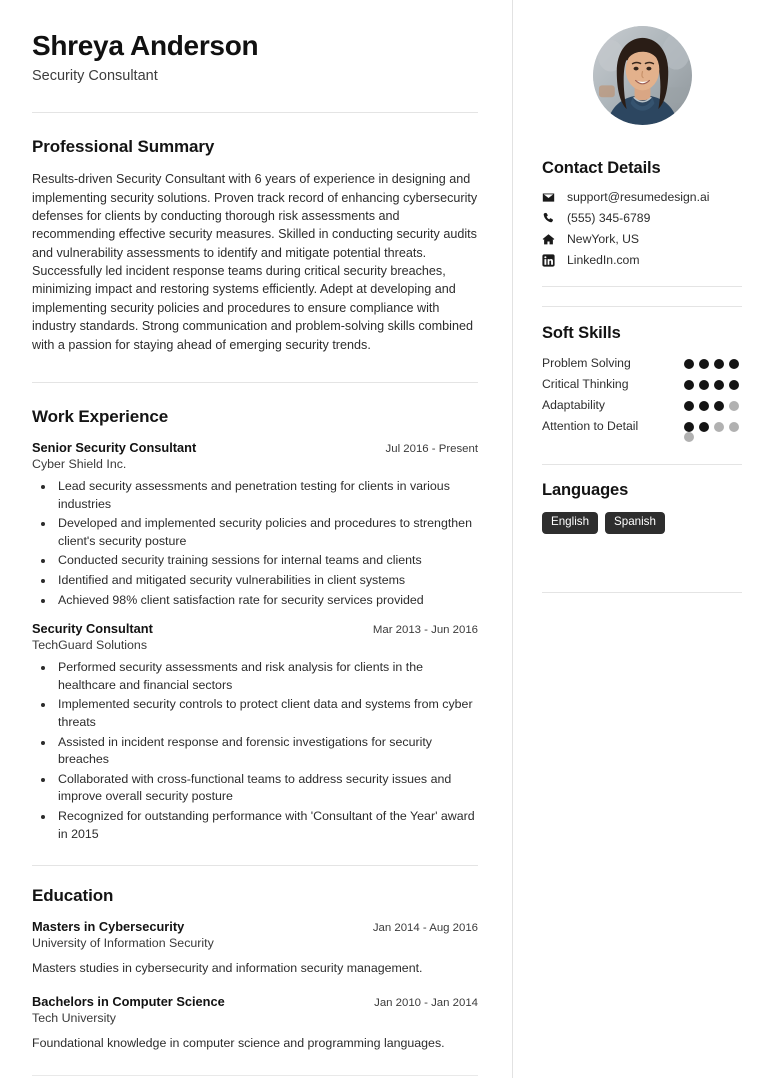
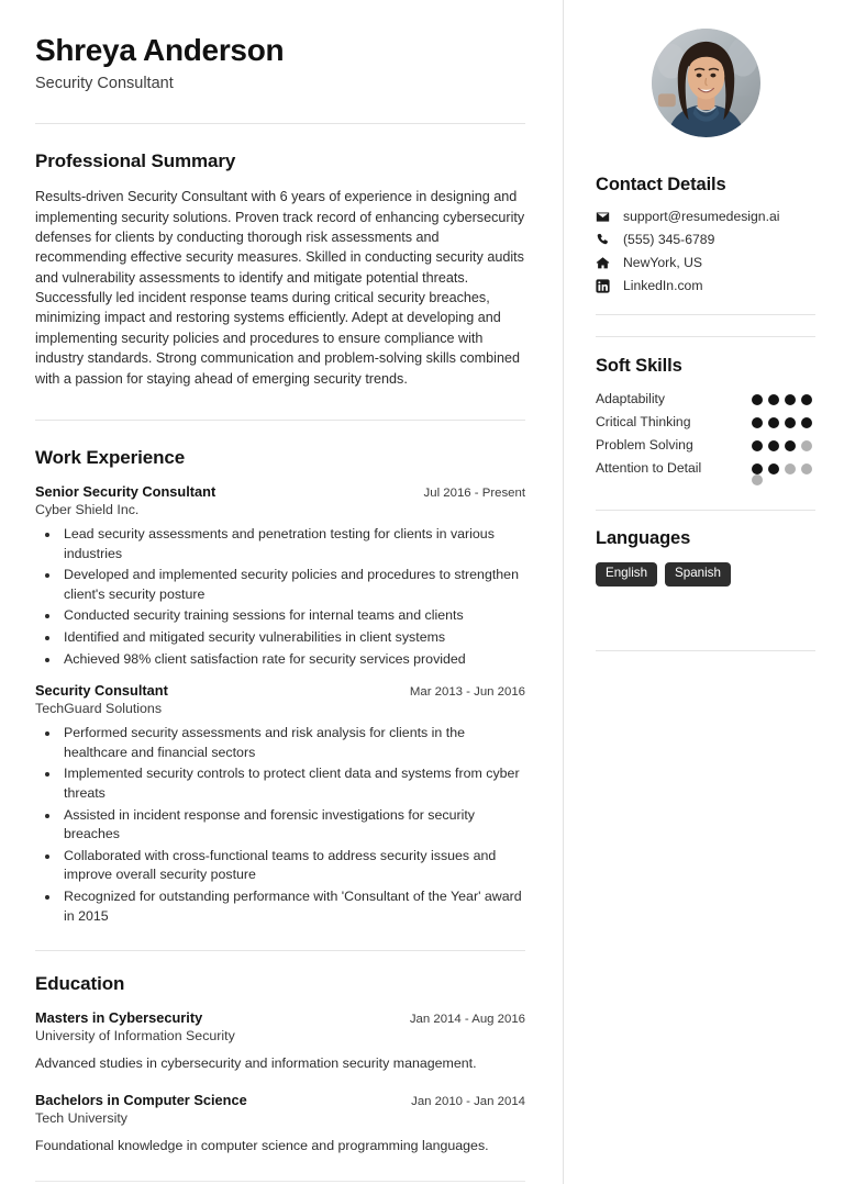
  Shreya Anderson
  Security Consultant
  Professional Summary
  Results-driven Security Consultant with 6 years of experience in designing and implementing security solutions. Proven track record of enhancing cybersecurity defenses for clients by conducting thorough risk assessments and recommending effective security measures. Skilled in conducting security audits and vulnerability assessments to identify and mitigate potential threats. Successfully led incident response teams during critical security breaches, minimizing impact and restoring systems efficiently. Adept at developing and implementing security policies and procedures to ensure compliance with industry standards. Strong communication and problem-solving skills combined with a passion for staying ahead of emerging security trends.
  Work Experience
  Senior Security Consultant
  Jul 2016 - Present
  Cyber Shield Inc.
  Lead security assessments and penetration testing for clients in various industries
  Developed and implemented security policies and procedures to strengthen client's security posture
  Conducted security training sessions for internal teams and clients
  Identified and mitigated security vulnerabilities in client systems
  Achieved 98% client satisfaction rate for security services provided
  Security Consultant
  Mar 2013 - Jun 2016
  TechGuard Solutions
  Performed security assessments and risk analysis for clients in the healthcare and financial sectors
  Implemented security controls to protect client data and systems from cyber threats
  Assisted in incident response and forensic investigations for security breaches
  Collaborated with cross-functional teams to address security issues and improve overall security posture
  Recognized for outstanding performance with 'Consultant of the Year' award in 2015
  Education
  Masters in Cybersecurity
  Jan 2014 - Aug 2016
  University of Information Security
- Masters studies in cybersecurity and information security management.
+ Advanced studies in cybersecurity and information security management.
  Bachelors in Computer Science
  Jan 2010 - Jan 2014
  Tech University
  Foundational knowledge in computer science and programming languages.
  Contact Details
  support@resumedesign.ai
  (555) 345-6789
  NewYork, US
  LinkedIn.com
  Soft Skills
- Problem Solving
+ Adaptability
  Critical Thinking
- Adaptability
+ Problem Solving
  Attention to Detail
  Languages
  English
  Spanish
